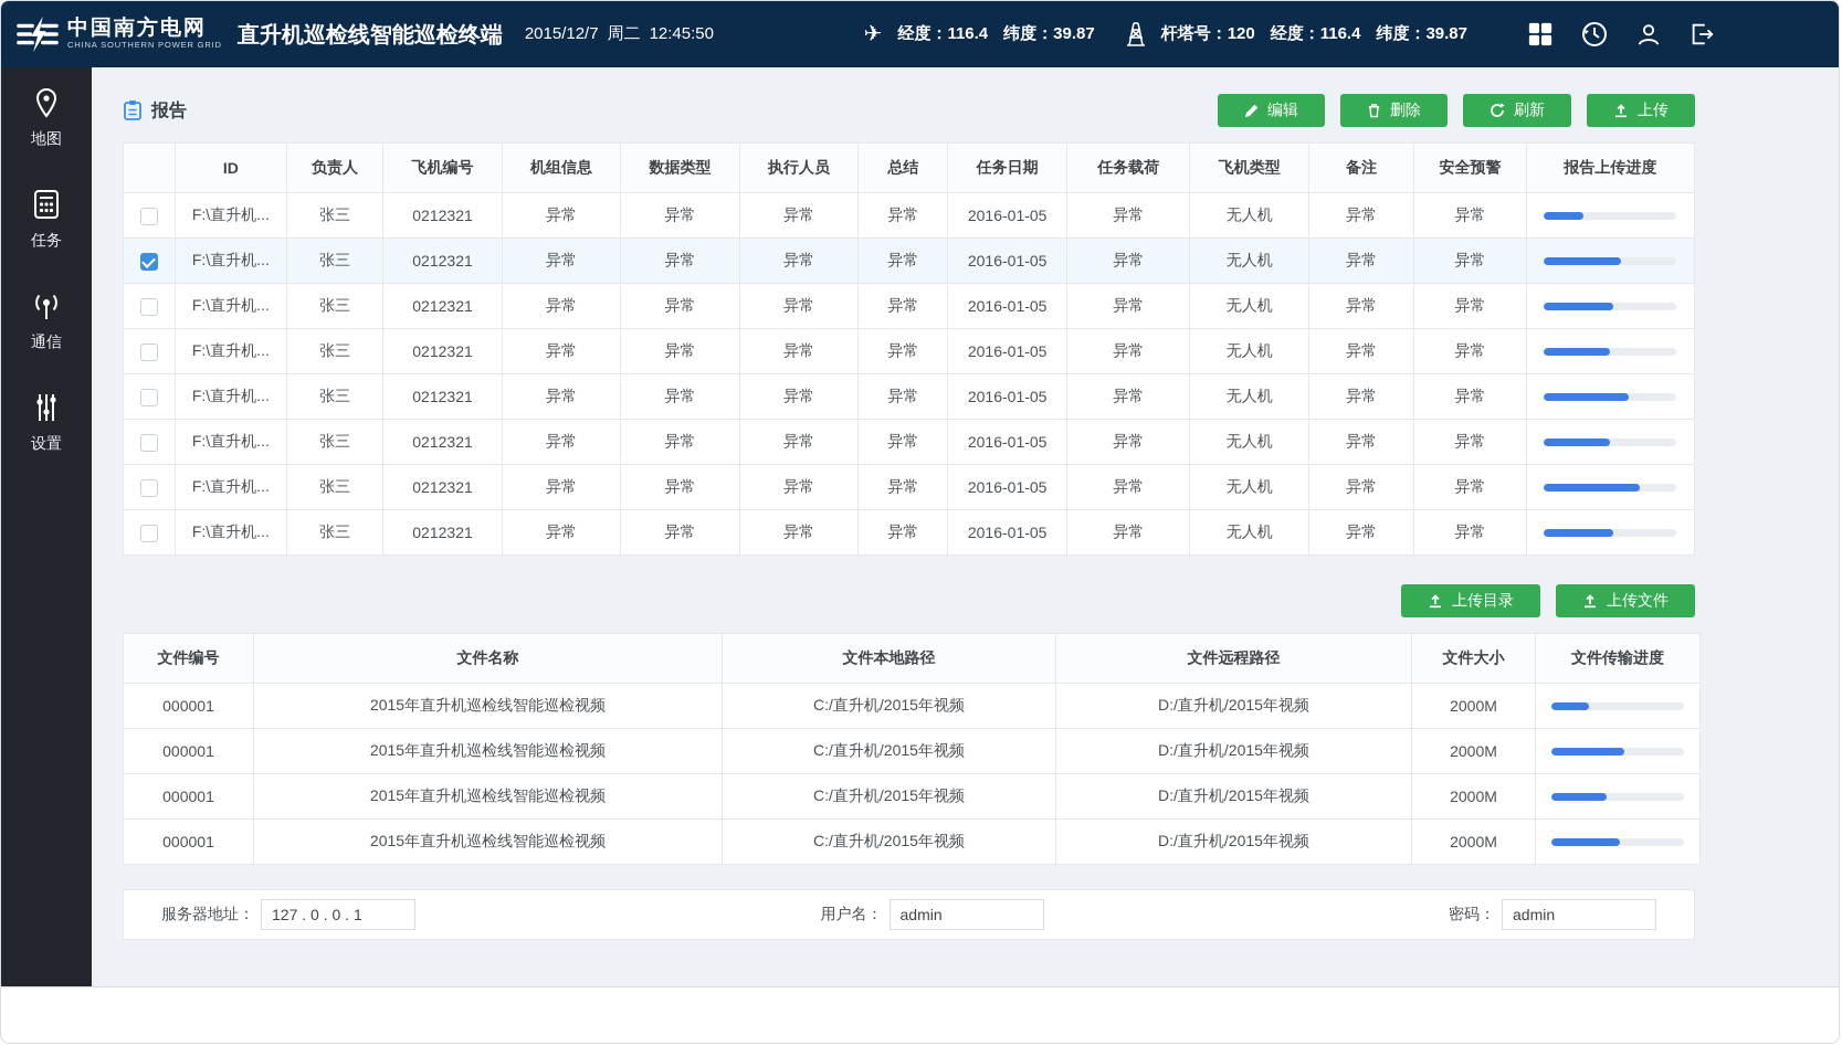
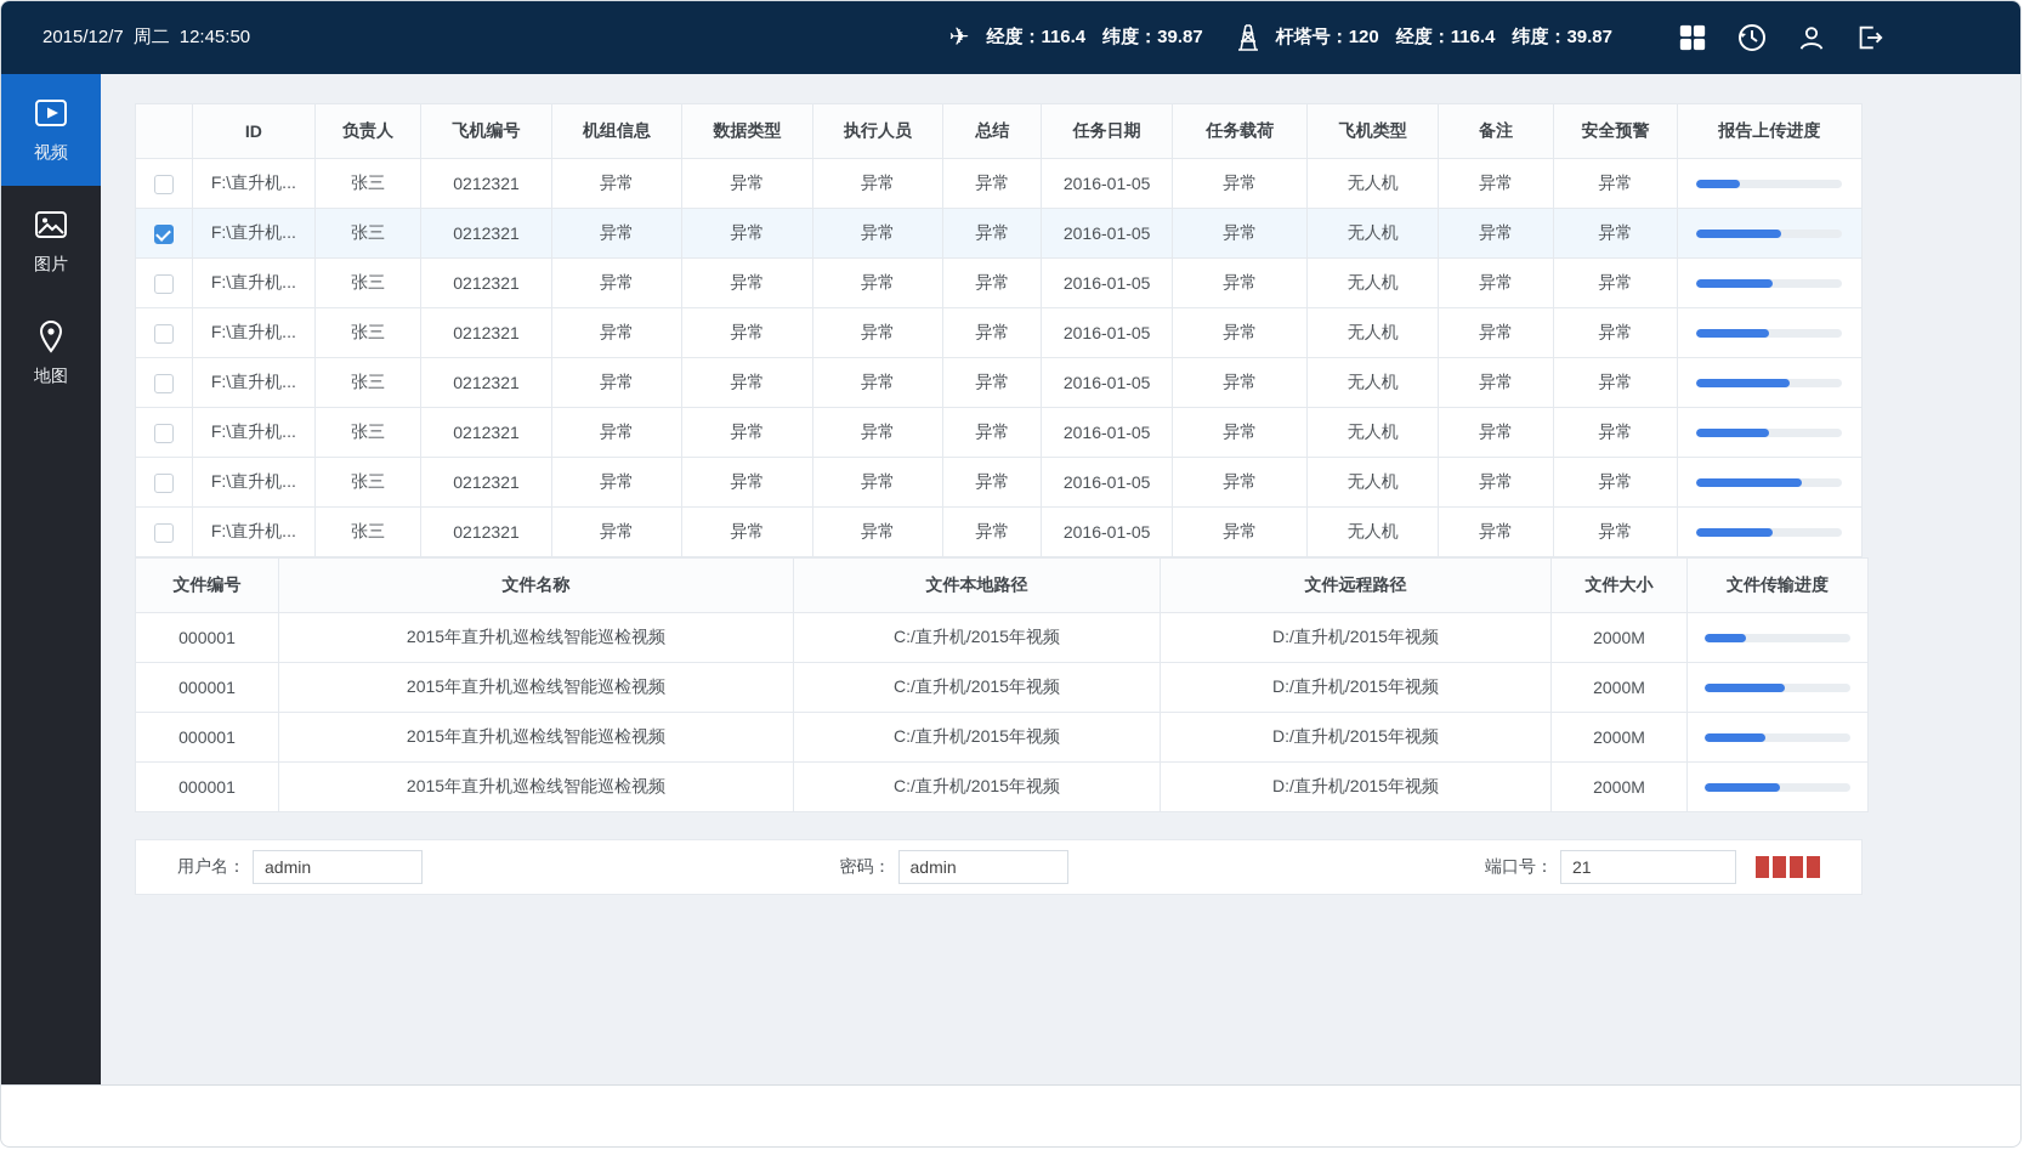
- 中国南方电网
- CHINA SOUTHERN POWER GRID
- 直升机巡检线智能巡检终端
  2015/12/7
  周二
  12:45:50
  ✈
  经度：116.4
  纬度：39.87
  杆塔号：120
  经度：116.4
  纬度：39.87
+ 视频
+ 图片
  地图
- 任务
- 通信
- 设置
- 报告
- 编辑
- 删除
- 刷新
- 上传
  	ID	负责人	飞机编号	机组信息	数据类型	执行人员	总结	任务日期	任务载荷	飞机类型	备注	安全预警	报告上传进度
  	F:\直升机...	张三	0212321	异常	异常	异常	异常	2016-01-05	异常	无人机	异常	异常
  	F:\直升机...	张三	0212321	异常	异常	异常	异常	2016-01-05	异常	无人机	异常	异常
  	F:\直升机...	张三	0212321	异常	异常	异常	异常	2016-01-05	异常	无人机	异常	异常
  	F:\直升机...	张三	0212321	异常	异常	异常	异常	2016-01-05	异常	无人机	异常	异常
  	F:\直升机...	张三	0212321	异常	异常	异常	异常	2016-01-05	异常	无人机	异常	异常
  	F:\直升机...	张三	0212321	异常	异常	异常	异常	2016-01-05	异常	无人机	异常	异常
  	F:\直升机...	张三	0212321	异常	异常	异常	异常	2016-01-05	异常	无人机	异常	异常
  	F:\直升机...	张三	0212321	异常	异常	异常	异常	2016-01-05	异常	无人机	异常	异常
- 上传目录
- 上传文件
  文件编号	文件名称	文件本地路径	文件远程路径	文件大小	文件传输进度
  000001	2015年直升机巡检线智能巡检视频	C:/直升机/2015年视频	D:/直升机/2015年视频	2000M
  000001	2015年直升机巡检线智能巡检视频	C:/直升机/2015年视频	D:/直升机/2015年视频	2000M
  000001	2015年直升机巡检线智能巡检视频	C:/直升机/2015年视频	D:/直升机/2015年视频	2000M
  000001	2015年直升机巡检线智能巡检视频	C:/直升机/2015年视频	D:/直升机/2015年视频	2000M
- 服务器地址：
- 127 . 0 . 0 . 1
  用户名：
  admin
  密码：
  admin
+ 端口号：
+ 21
